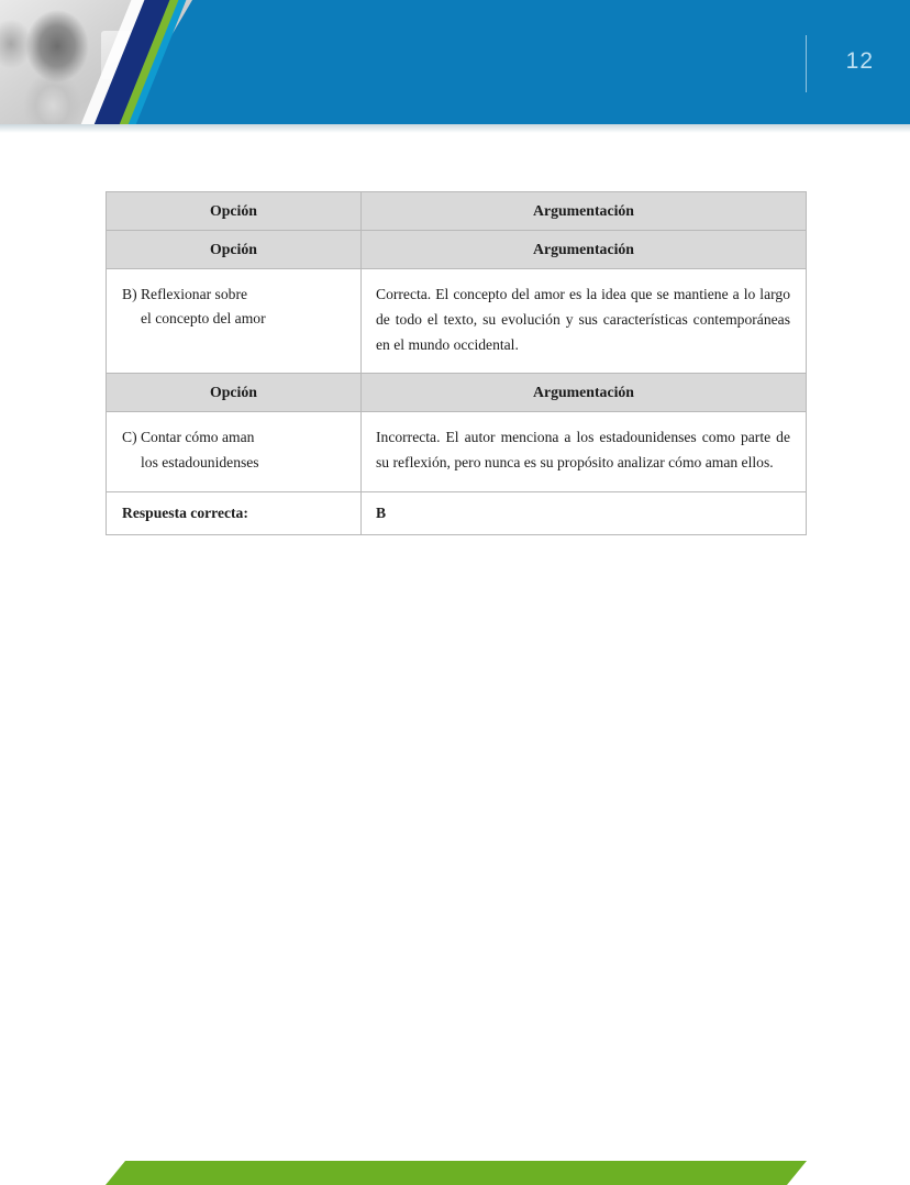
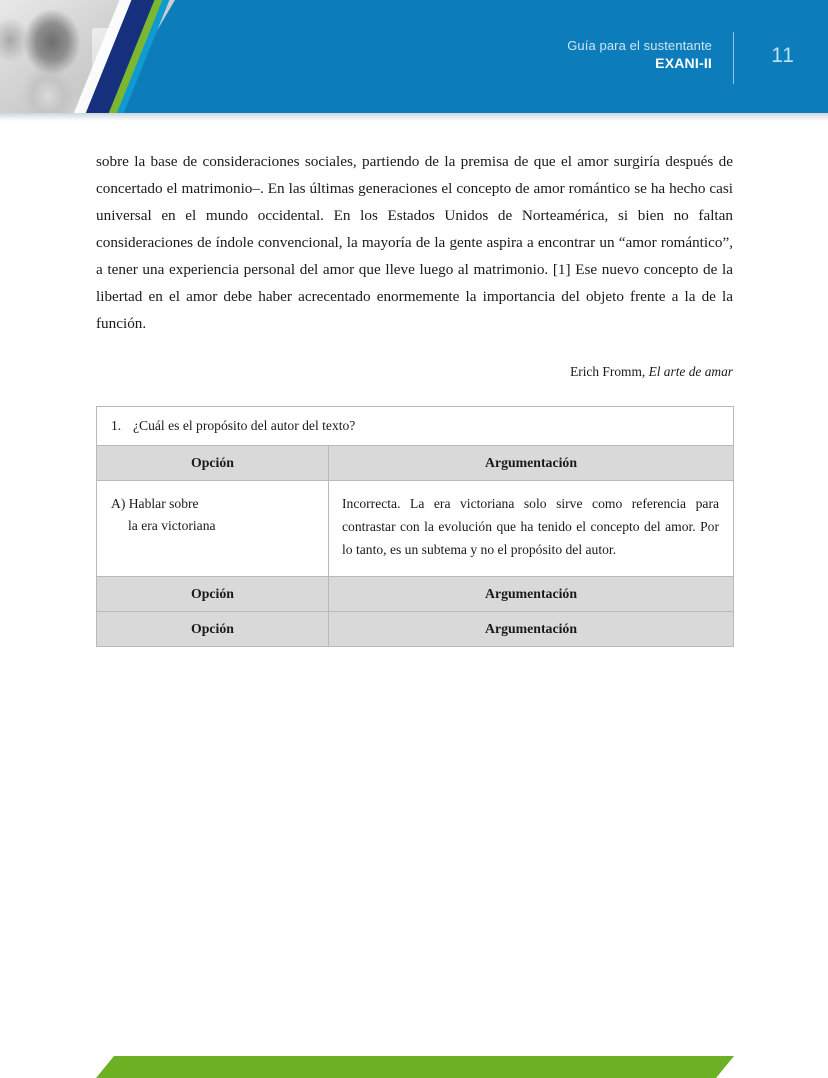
+ Guía para el sustentante
+ EXANI-II
- 12
+ 11
+ sobre la base de consideraciones sociales, partiendo de la premisa de que el amor surgiría después de concertado el matrimonio–. En las últimas generaciones el concepto de amor romántico se ha hecho casi universal en el mundo occidental. En los Estados Unidos de Norteamérica, si bien no faltan consideraciones de índole convencional, la mayoría de la gente aspira a encontrar un “amor romántico”, a tener una experiencia personal del amor que lleve luego al matrimonio. [1] Ese nuevo concepto de la libertad en el amor debe haber acrecentado enormemente la importancia del objeto frente a la de la función.
+ Erich Fromm, El arte de amar
+ 1. ¿Cuál es el propósito del autor del texto?
  Opción	Argumentación
+ A) Hablar sobre la era victoriana	Incorrecta. La era victoriana solo sirve como referencia para contrastar con la evolución que ha tenido el concepto del amor. Por lo tanto, es un subtema y no el propósito del autor.
  Opción	Argumentación
- B) Reflexionar sobre el concepto del amor	Correcta. El concepto del amor es la idea que se mantiene a lo largo de todo el texto, su evolución y sus características contemporáneas en el mundo occidental.
  Opción	Argumentación
- C) Contar cómo aman los estadounidenses	Incorrecta. El autor menciona a los estadounidenses como parte de su reflexión, pero nunca es su propósito analizar cómo aman ellos.
- Respuesta correcta:	B
